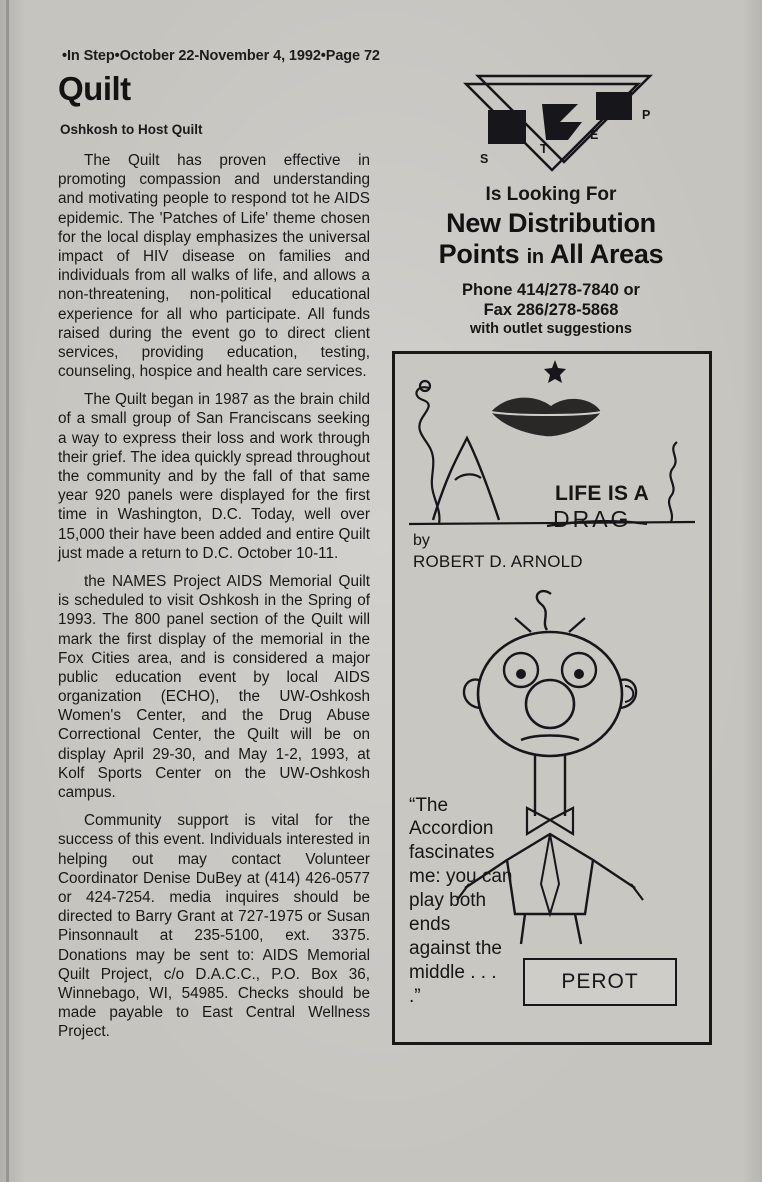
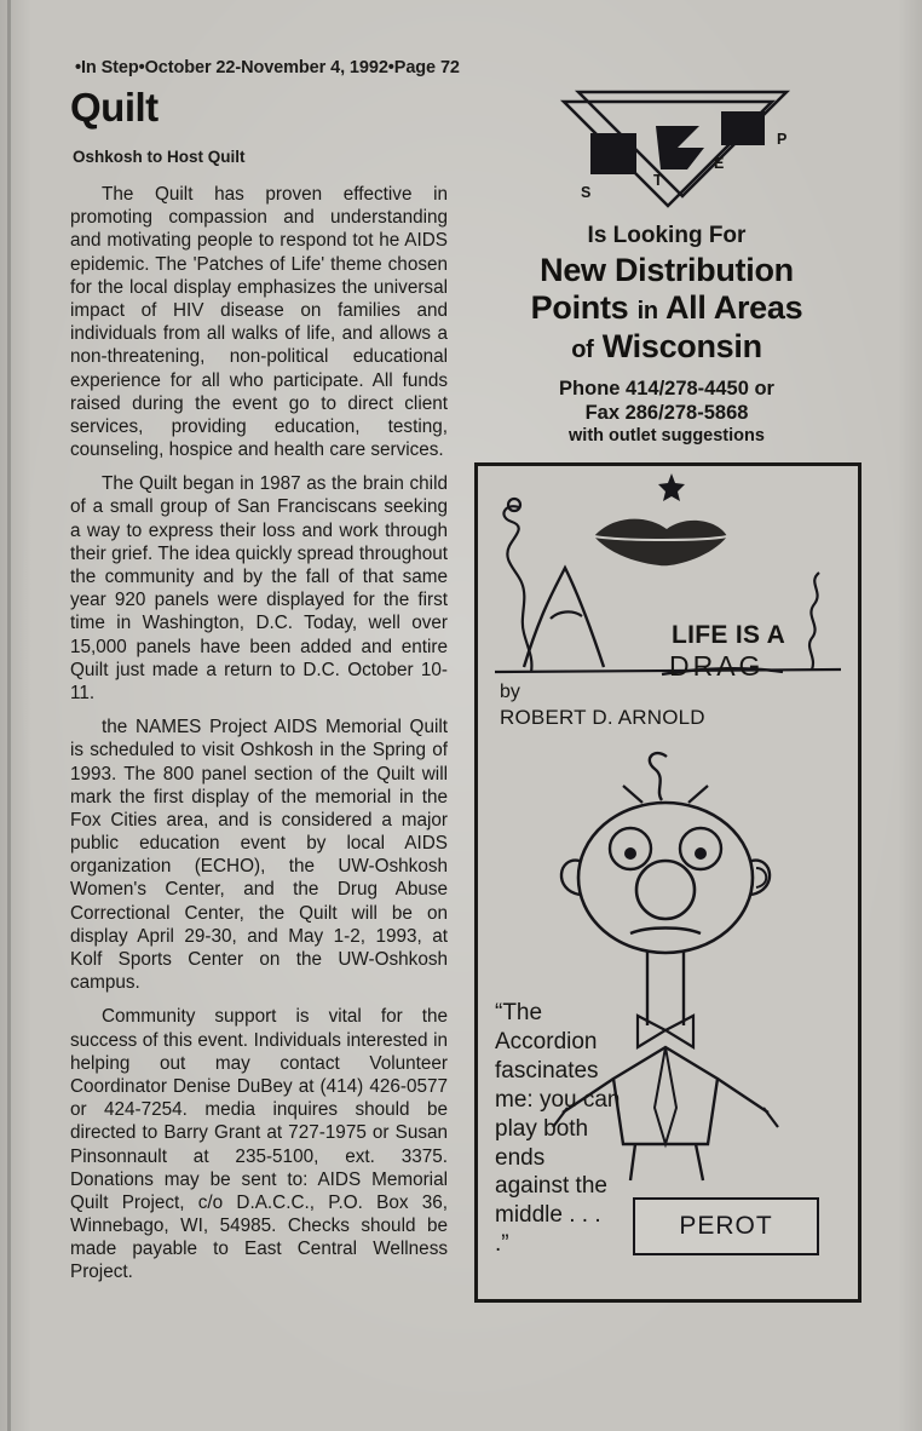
  •In Step•October 22-November 4, 1992•Page 72
  Quilt
  Oshkosh to Host Quilt
  The Quilt has proven effective in promoting compassion and understanding and motivating people to respond tot he AIDS epidemic. The 'Patches of Life' theme chosen for the local display emphasizes the universal impact of HIV disease on families and individuals from all walks of life, and allows a non-threatening, non-political educational experience for all who participate. All funds raised during the event go to direct client services, providing education, testing, counseling, hospice and health care services.
- The Quilt began in 1987 as the brain child of a small group of San Franciscans seeking a way to express their loss and work through their grief. The idea quickly spread throughout the community and by the fall of that same year 920 panels were displayed for the first time in Washington, D.C. Today, well over 15,000 their have been added and entire Quilt just made a return to D.C. October 10-11.
+ The Quilt began in 1987 as the brain child of a small group of San Franciscans seeking a way to express their loss and work through their grief. The idea quickly spread throughout the community and by the fall of that same year 920 panels were displayed for the first time in Washington, D.C. Today, well over 15,000 panels have been added and entire Quilt just made a return to D.C. October 10-11.
  the NAMES Project AIDS Memorial Quilt is scheduled to visit Oshkosh in the Spring of 1993. The 800 panel section of the Quilt will mark the first display of the memorial in the Fox Cities area, and is considered a major public education event by local AIDS organization (ECHO), the UW-Oshkosh Women's Center, and the Drug Abuse Correctional Center, the Quilt will be on display April 29-30, and May 1-2, 1993, at Kolf Sports Center on the UW-Oshkosh campus.
  Community support is vital for the success of this event. Individuals interested in helping out may contact Volunteer Coordinator Denise DuBey at (414) 426-0577 or 424-7254. media inquires should be directed to Barry Grant at 727-1975 or Susan Pinsonnault at 235-5100, ext. 3375. Donations may be sent to: AIDS Memorial Quilt Project, c/o D.A.C.C., P.O. Box 36, Winnebago, WI, 54985. Checks should be made payable to East Central Wellness Project.
  S
  T
  E
  P
  Is Looking For
  New Distribution
  Points in All Areas
+ of Wisconsin
- Phone 414/278-7840 or
+ Phone 414/278-4450 or
  Fax 286/278-5868
  with outlet suggestions
  LIFE IS A
  DRAG
  by
  ROBERT D. ARNOLD
  “The Accordion fascinates me: you can play both ends against the middle . . . .”
  PEROT
